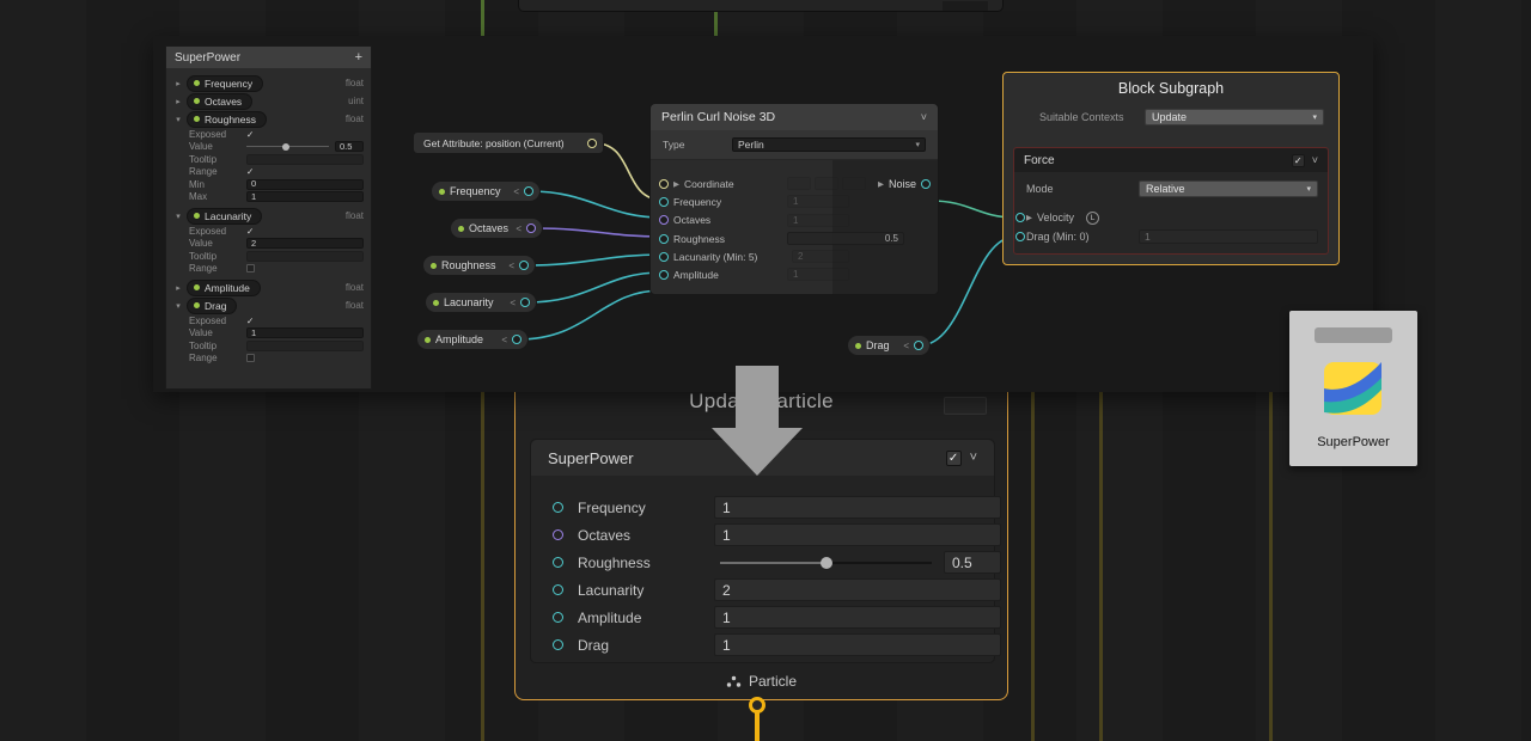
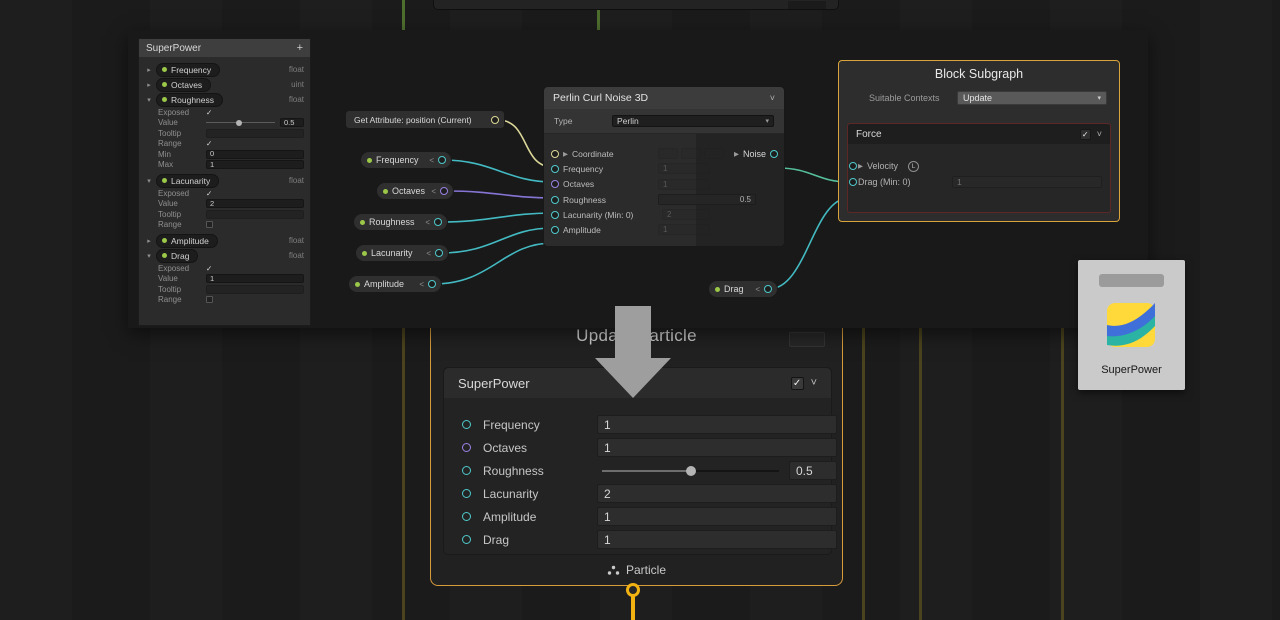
  Updaarticle
  SuperPower
  ✓
  ˅
  Frequency
  1
  Octaves
  1
  Roughness
  0.5
  Lacunarity
  2
  Amplitude
  1
  Drag
  1
  Particle
  SuperPower
  +
  Frequency
  float
  Octaves
  uint
  Roughness
  float
  Exposed
  ✓
  Value
  0.5
  Tooltip
  Range
  ✓
  Min
  0
  Max
  1
  Lacunarity
  float
  Exposed
  ✓
  Value
  2
  Tooltip
  Range
  Amplitude
  float
  Drag
  float
  Exposed
  ✓
  Value
  1
  Tooltip
  Range
  Get Attribute: position (Current)
  Frequency
  <
  Octaves
  <
  Roughness
  <
  Lacunarity
  <
  Amplitude
  <
  Drag
  <
  Perlin Curl Noise 3D
  ˅
  Type
  Perlin
  Noise
  Coordinate
  Frequency
  1
  Octaves
  1
  Roughness
  0.5
- Lacunarity (Min: 5)
+ Lacunarity (Min: 0)
  2
  Amplitude
  1
  Block Subgraph
  Suitable Contexts
  Update
  Force
  ✓
  ˅
- Mode
- Relative
  Velocity
  Drag (Min: 0)
  1
  SuperPower
